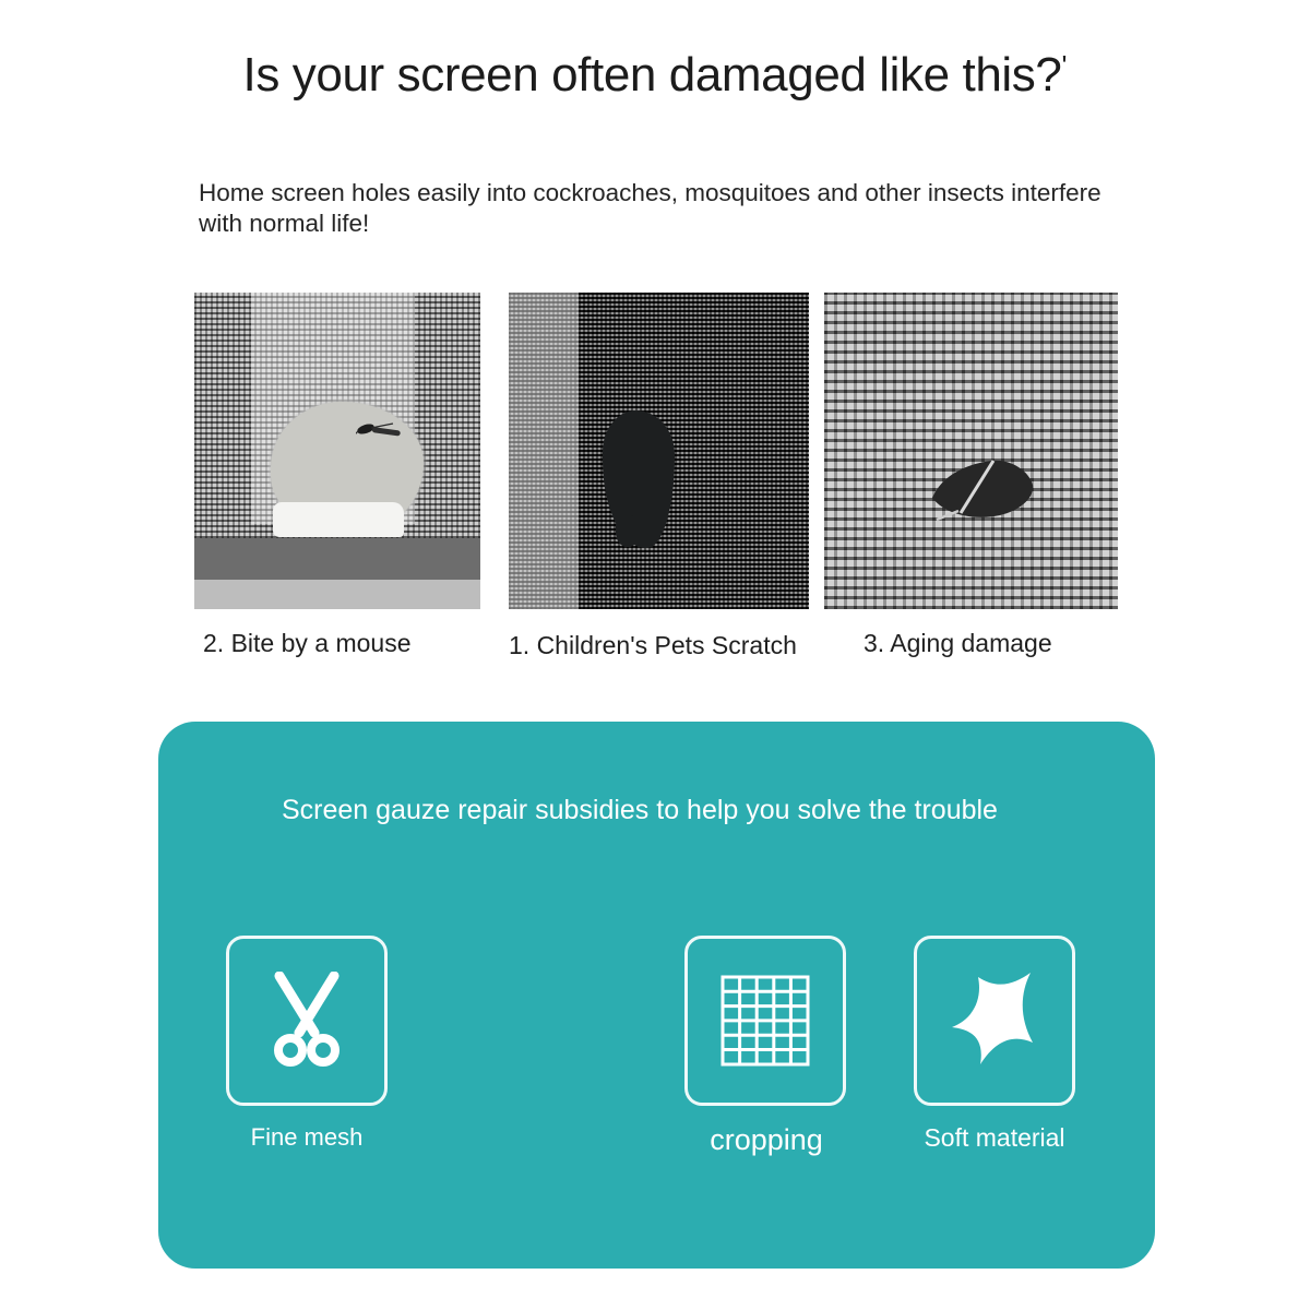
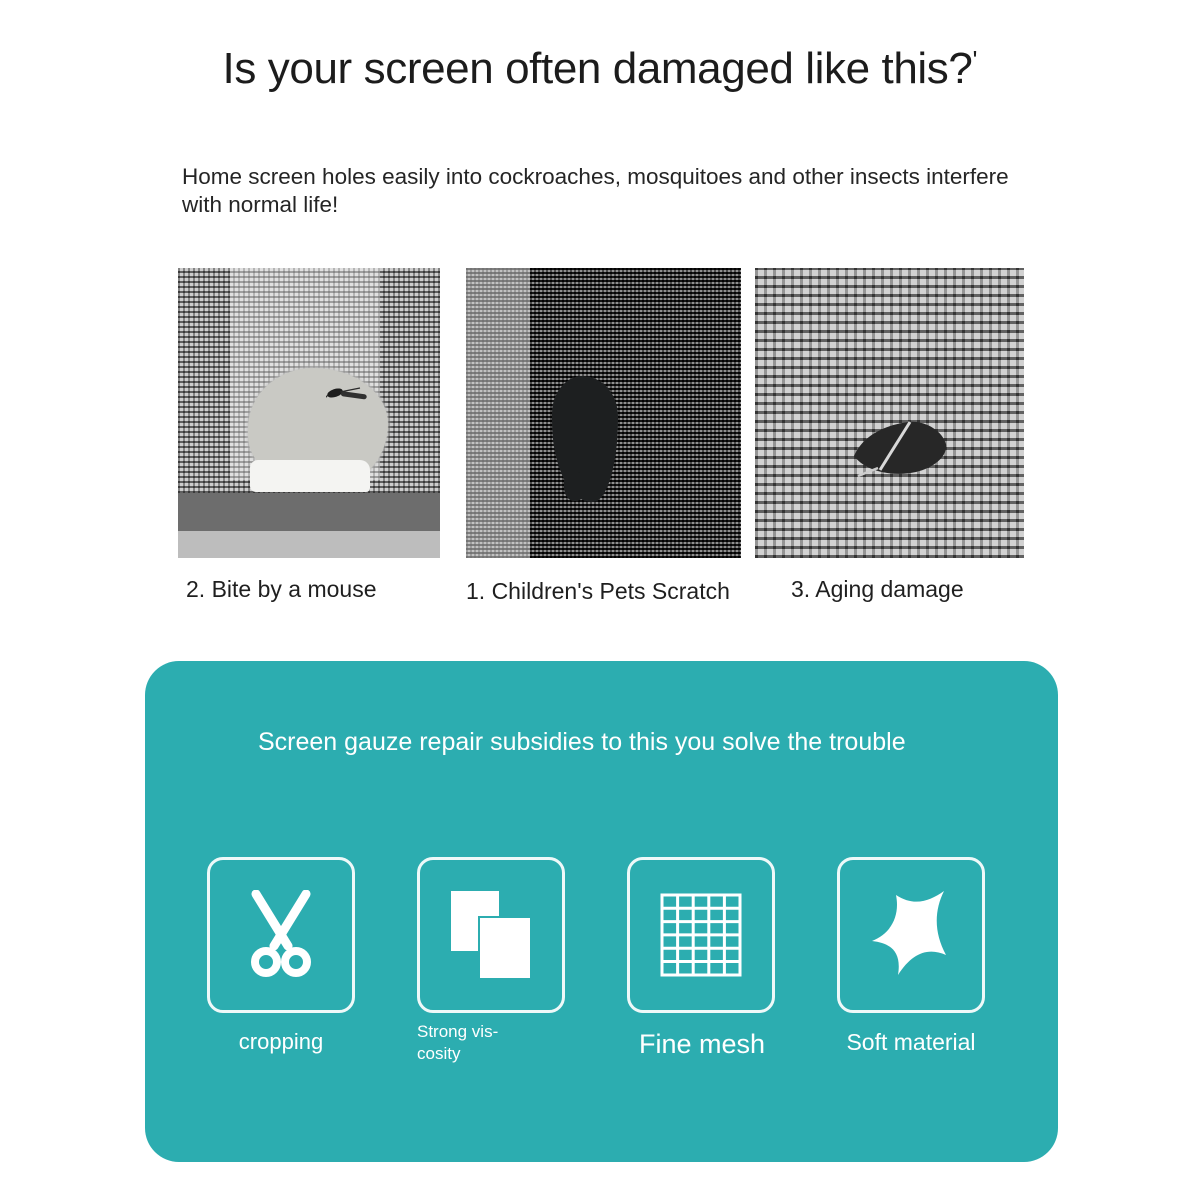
  Is your screen often damaged like this?'
  Home screen holes easily into cockroaches, mosquitoes and other insects interfere with normal life!
  2. Bite by a mouse
  1. Children's Pets Scratch
  3. Aging damage
- Screen gauze repair subsidies to help you solve the trouble
+ Screen gauze repair subsidies to this you solve the trouble
- Fine mesh
+ cropping
+ Strong vis-
+ cosity
- cropping
+ Fine mesh
  Soft material
